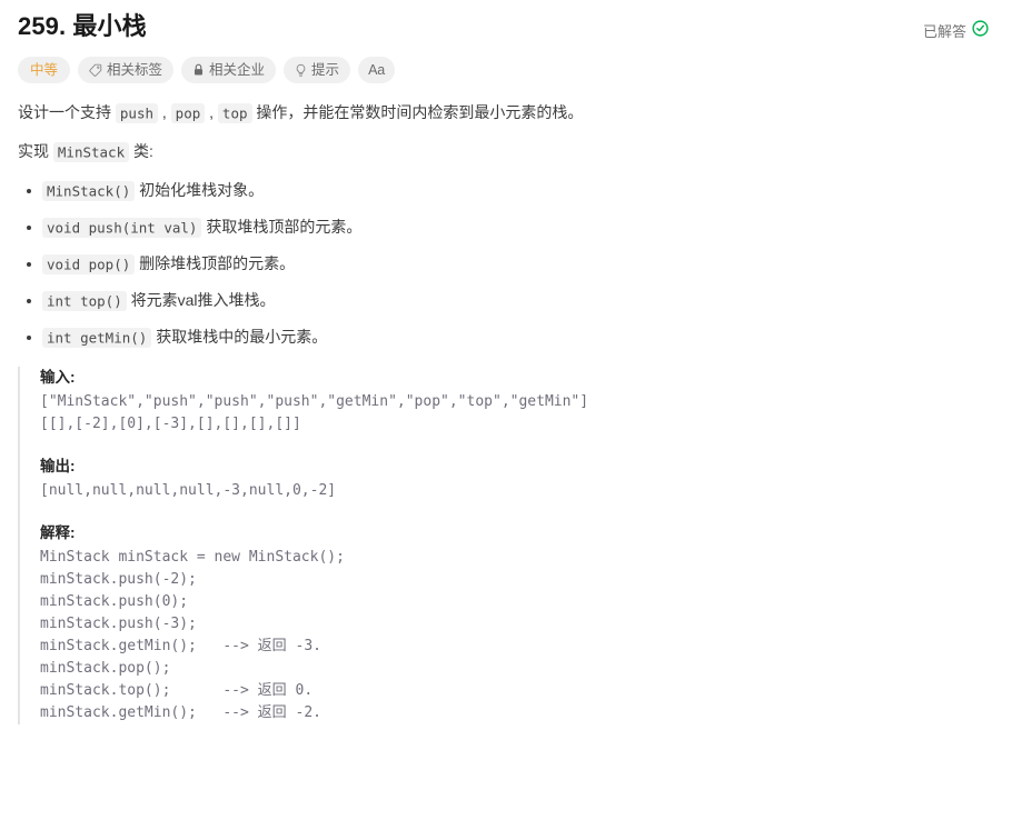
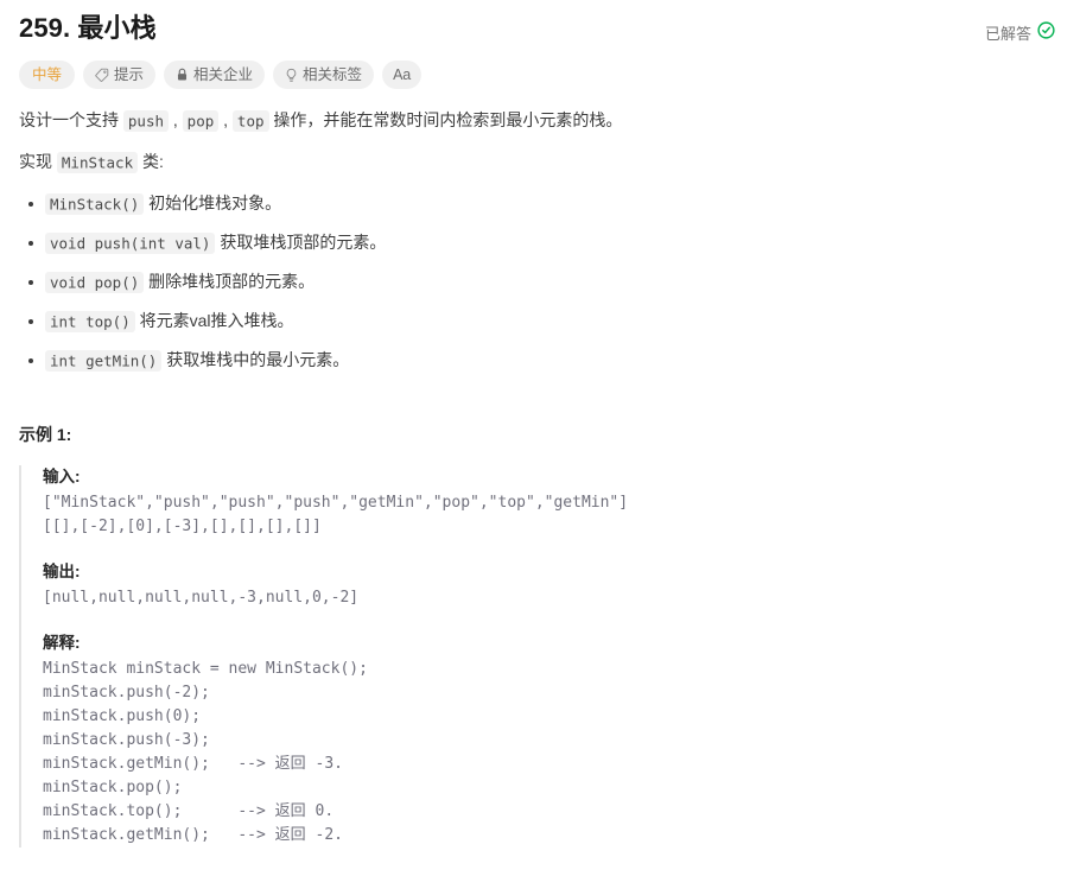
  259. 最小栈
  已解答
  中等
- 相关标签
+ 提示
  相关企业
- 提示
+ 相关标签
  Aa
  设计一个支持 push , pop , top 操作，并能在常数时间内检索到最小元素的栈。
  实现 MinStack 类:
  MinStack() 初始化堆栈对象。
  void push(int val) 获取堆栈顶部的元素。
  void pop() 删除堆栈顶部的元素。
  int top() 将元素val推入堆栈。
  int getMin() 获取堆栈中的最小元素。
+ 示例 1:
  输入:
  ["MinStack","push","push","push","getMin","pop","top","getMin"]
  [[],[-2],[0],[-3],[],[],[],[]]
  输出:
  [null,null,null,null,-3,null,0,-2]
  解释:
  MinStack minStack = new MinStack();
  minStack.push(-2);
  minStack.push(0);
  minStack.push(-3);
  minStack.getMin(); --> 返回 -3.
  minStack.pop();
  minStack.top(); --> 返回 0.
  minStack.getMin(); --> 返回 -2.
